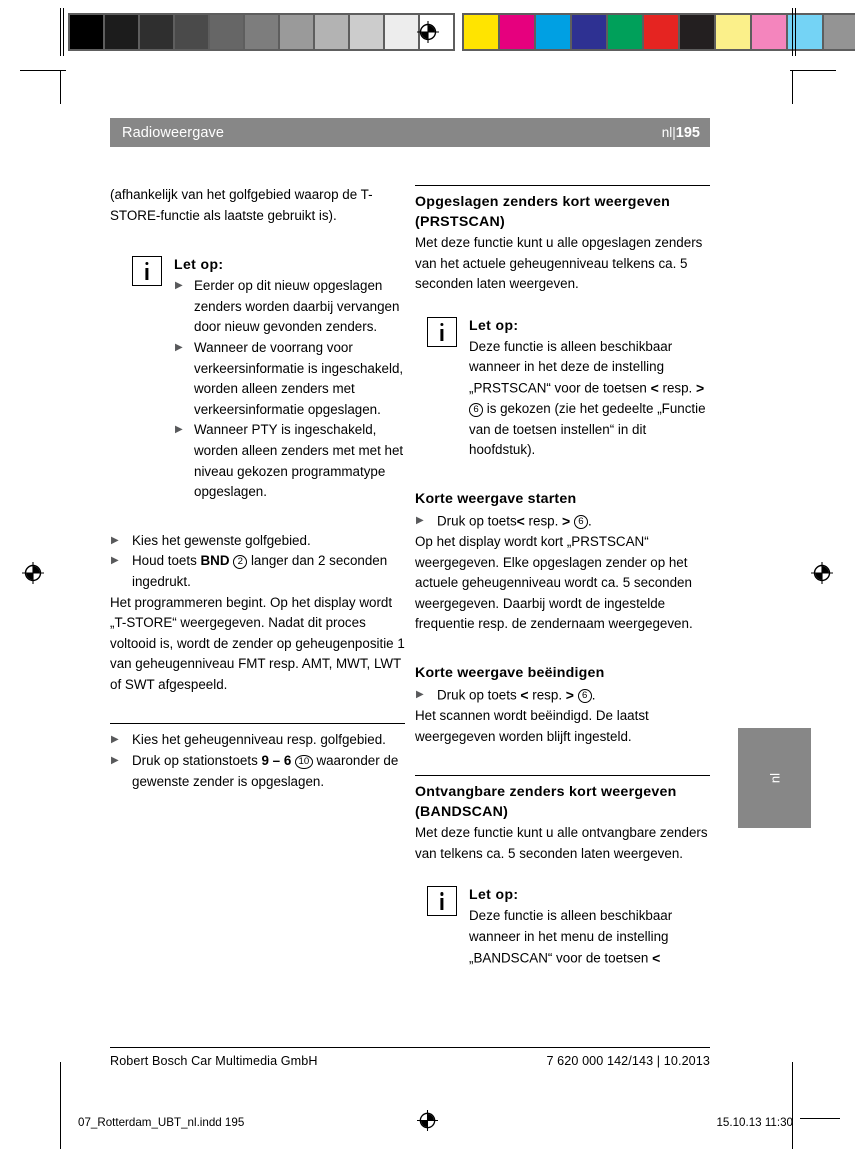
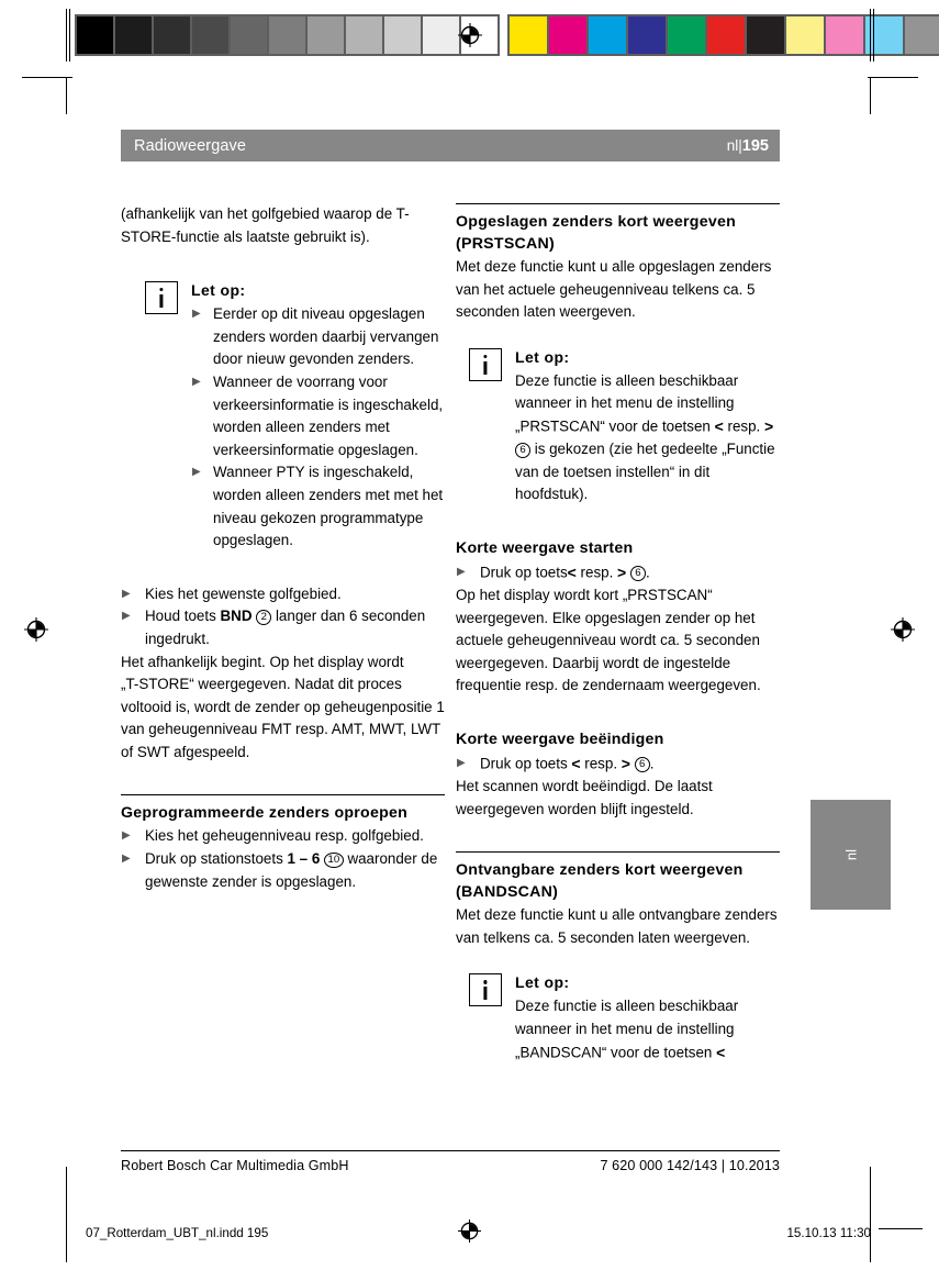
  Radioweergave
  nl|195
  (afhankelijk van het golfgebied waarop de T-STORE-functie als laatste gebruikt is).
  Let op:
  ▶
- Eerder op dit nieuw opgeslagen zenders worden daarbij vervangen door nieuw gevonden zenders.
+ Eerder op dit niveau opgeslagen zenders worden daarbij vervangen door nieuw gevonden zenders.
  ▶
  Wanneer de voorrang voor verkeersinformatie is ingeschakeld, worden alleen zenders met verkeersinformatie opgeslagen.
  ▶
  Wanneer PTY is ingeschakeld, worden alleen zenders met met het niveau gekozen programmatype opgeslagen.
  ▶
  Kies het gewenste golfgebied.
  ▶
- Houd toets BND 2 langer dan 2 seconden ingedrukt.
+ Houd toets BND 2 langer dan 6 seconden ingedrukt.
- Het programmeren begint. Op het display wordt
+ Het afhankelijk begint. Op het display wordt
  „T-STORE“ weergegeven. Nadat dit proces voltooid is, wordt de zender op geheugenpositie 1 van geheugenniveau FMT resp. AMT, MWT, LWT of SWT afgespeeld.
+ Geprogrammeerde zenders oproepen
  ▶
  Kies het geheugenniveau resp. golfgebied.
  ▶
- Druk op stationstoets 9 – 6 10 waaronder de gewenste zender is opgeslagen.
+ Druk op stationstoets 1 – 6 10 waaronder de gewenste zender is opgeslagen.
  Opgeslagen zenders kort weergeven (PRSTSCAN)
  Met deze functie kunt u alle opgeslagen zenders van het actuele geheugenniveau telkens ca. 5 seconden laten weergeven.
  Let op:
- Deze functie is alleen beschikbaar wanneer in het deze de instelling „PRSTSCAN“ voor de toetsen < resp. > 6 is gekozen (zie het gedeelte „Functie van de toetsen instellen“ in dit hoofdstuk).
+ Deze functie is alleen beschikbaar wanneer in het menu de instelling „PRSTSCAN“ voor de toetsen < resp. > 6 is gekozen (zie het gedeelte „Functie van de toetsen instellen“ in dit hoofdstuk).
  Korte weergave starten
  ▶
  Druk op toets< resp. > 6 .
  Op het display wordt kort „PRSTSCAN“ weergegeven. Elke opgeslagen zender op het actuele geheugenniveau wordt ca. 5 seconden weergegeven. Daarbij wordt de ingestelde frequentie resp. de zendernaam weergegeven.
  Korte weergave beëindigen
  ▶
  Druk op toets < resp. > 6 .
  Het scannen wordt beëindigd. De laatst weergegeven worden blijft ingesteld.
  Ontvangbare zenders kort weergeven (BANDSCAN)
  Met deze functie kunt u alle ontvangbare zenders van telkens ca. 5 seconden laten weergeven.
  Let op:
  Deze functie is alleen beschikbaar wanneer in het menu de instelling „BANDSCAN“ voor de toetsen <
  Robert Bosch Car Multimedia GmbH
  7 620 000 142/143 | 10.2013
  07_Rotterdam_UBT_nl.indd 195
  15.10.13 11:30
